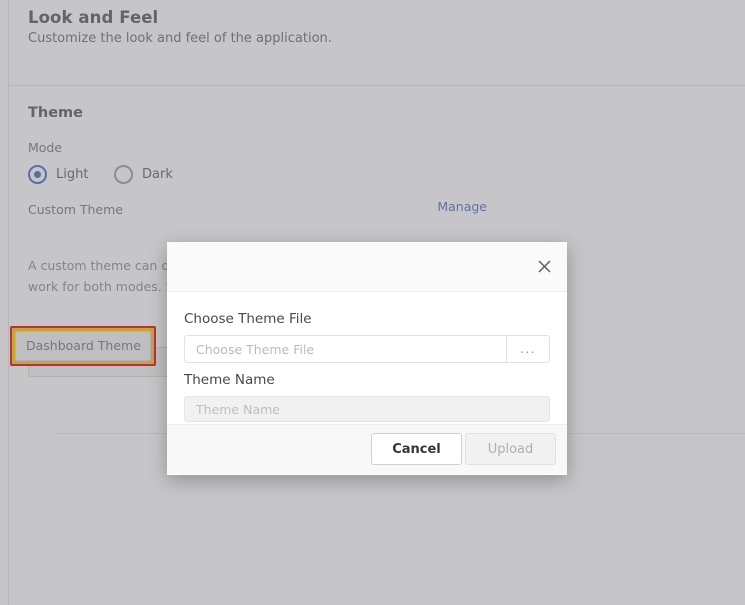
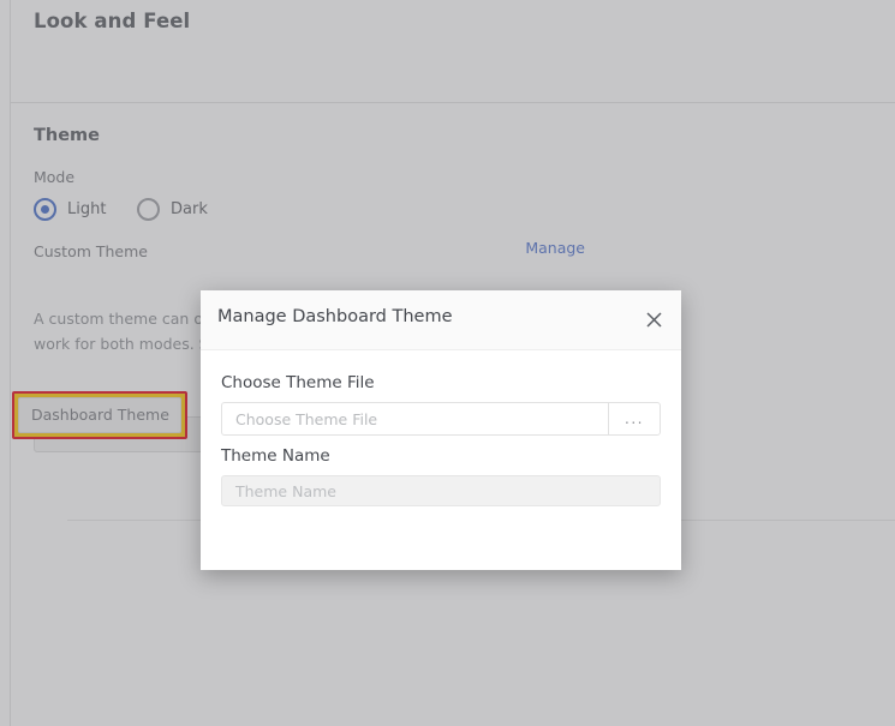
  Look and Feel
- Customize the look and feel of the application.
  Theme
  Mode
  Light
  Dark
  Custom Theme
  Manage
  Dashboard Theme
+ Manage Dashboard Theme
  Choose Theme File
  Choose Theme File
  ...
  Theme Name
  Theme Name
- Cancel
- Upload
